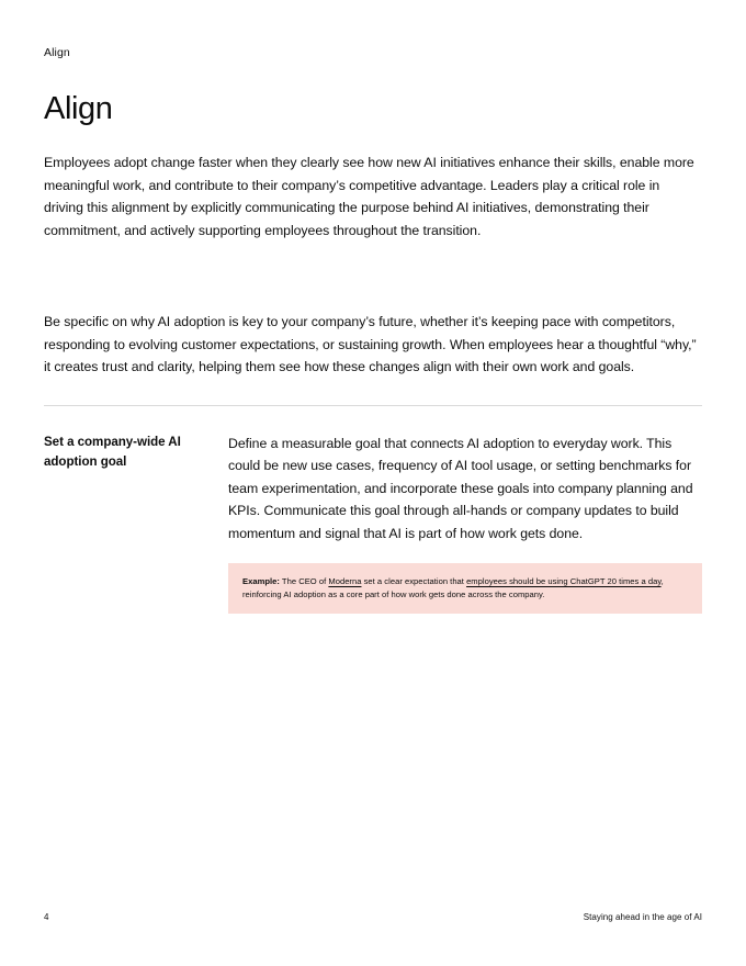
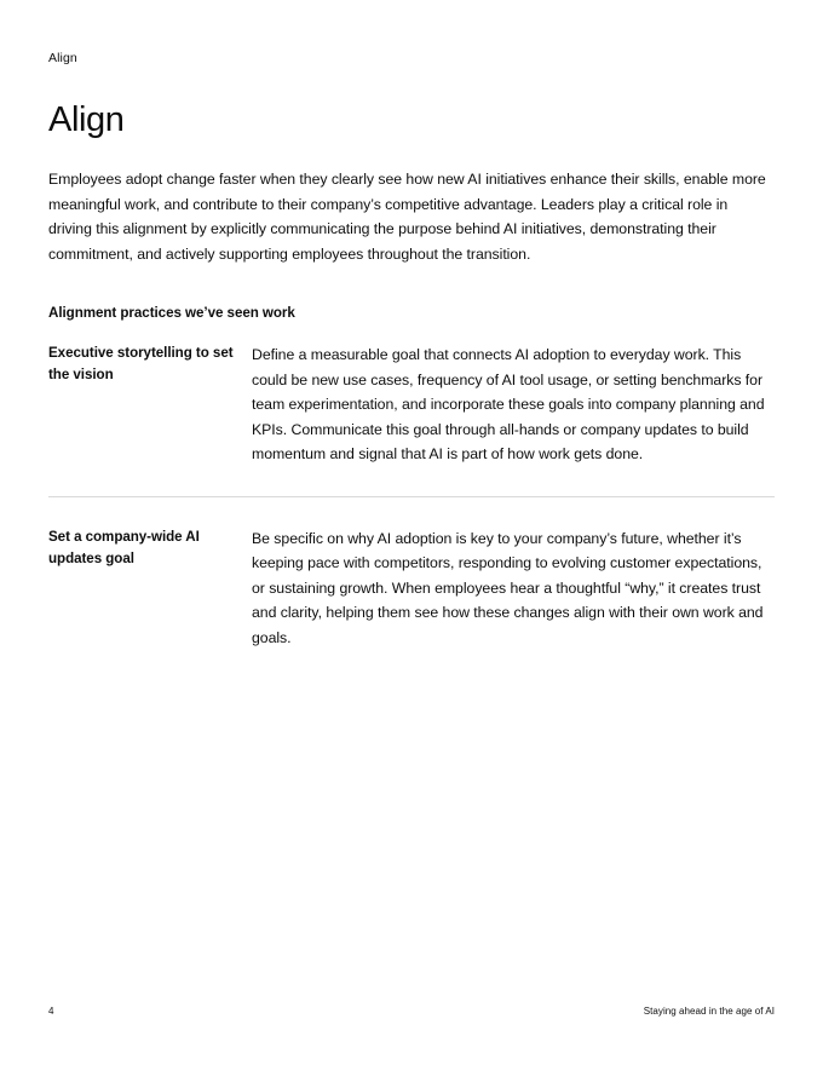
  Align
  Align
  Employees adopt change faster when they clearly see how new AI initiatives enhance their skills, enable more meaningful work, and contribute to their company’s competitive advantage. Leaders play a critical role in driving this alignment by explicitly communicating the purpose behind AI initiatives, demonstrating their commitment, and actively supporting employees throughout the transition.
+ Alignment practices we’ve seen work
+ Executive storytelling to set the vision
- Be specific on why AI adoption is key to your company’s future, whether it’s keeping pace with competitors, responding to evolving customer expectations, or sustaining growth. When employees hear a thoughtful “why,” it creates trust and clarity, helping them see how these changes align with their own work and goals.
+ Define a measurable goal that connects AI adoption to everyday work. This could be new use cases, frequency of AI tool usage, or setting benchmarks for team experimentation, and incorporate these goals into company planning and KPIs. Communicate this goal through all-hands or company updates to build momentum and signal that AI is part of how work gets done.
- Set a company-wide AI adoption goal
+ Set a company-wide AI updates goal
- Define a measurable goal that connects AI adoption to everyday work. This could be new use cases, frequency of AI tool usage, or setting benchmarks for team experimentation, and incorporate these goals into company planning and KPIs. Communicate this goal through all-hands or company updates to build momentum and signal that AI is part of how work gets done.
+ Be specific on why AI adoption is key to your company’s future, whether it’s keeping pace with competitors, responding to evolving customer expectations, or sustaining growth. When employees hear a thoughtful “why,” it creates trust and clarity, helping them see how these changes align with their own work and goals.
- Example: The CEO of Moderna set a clear expectation that employees should be using ChatGPT 20 times a day, reinforcing AI adoption as a core part of how work gets done across the company.
  4
  Staying ahead in the age of AI
